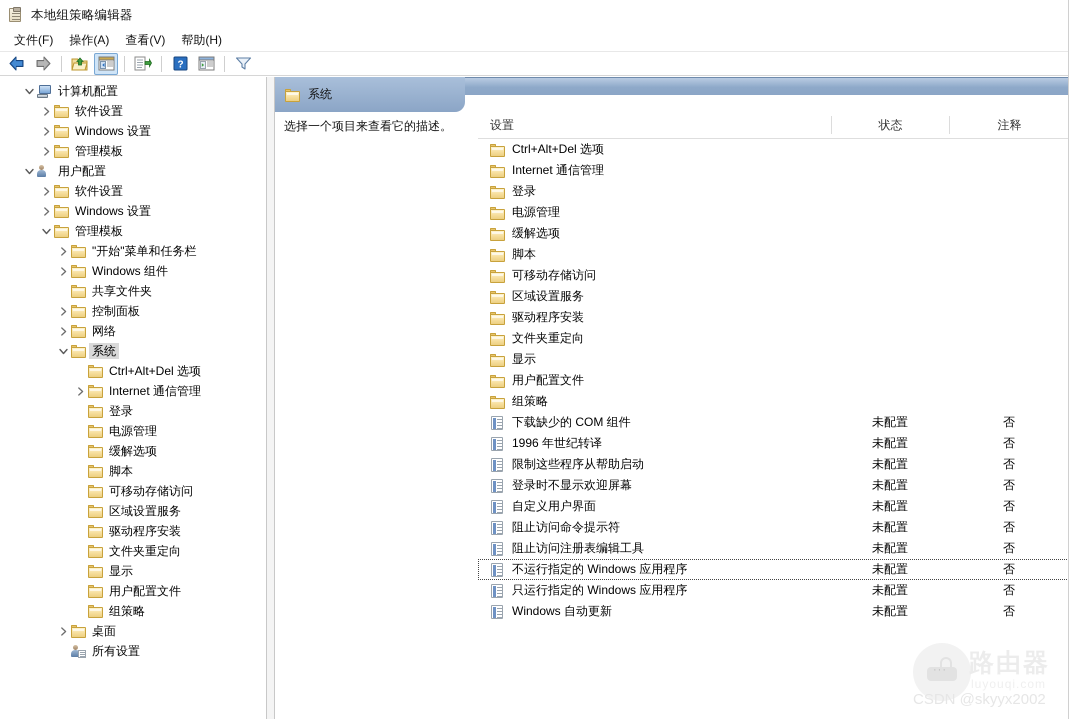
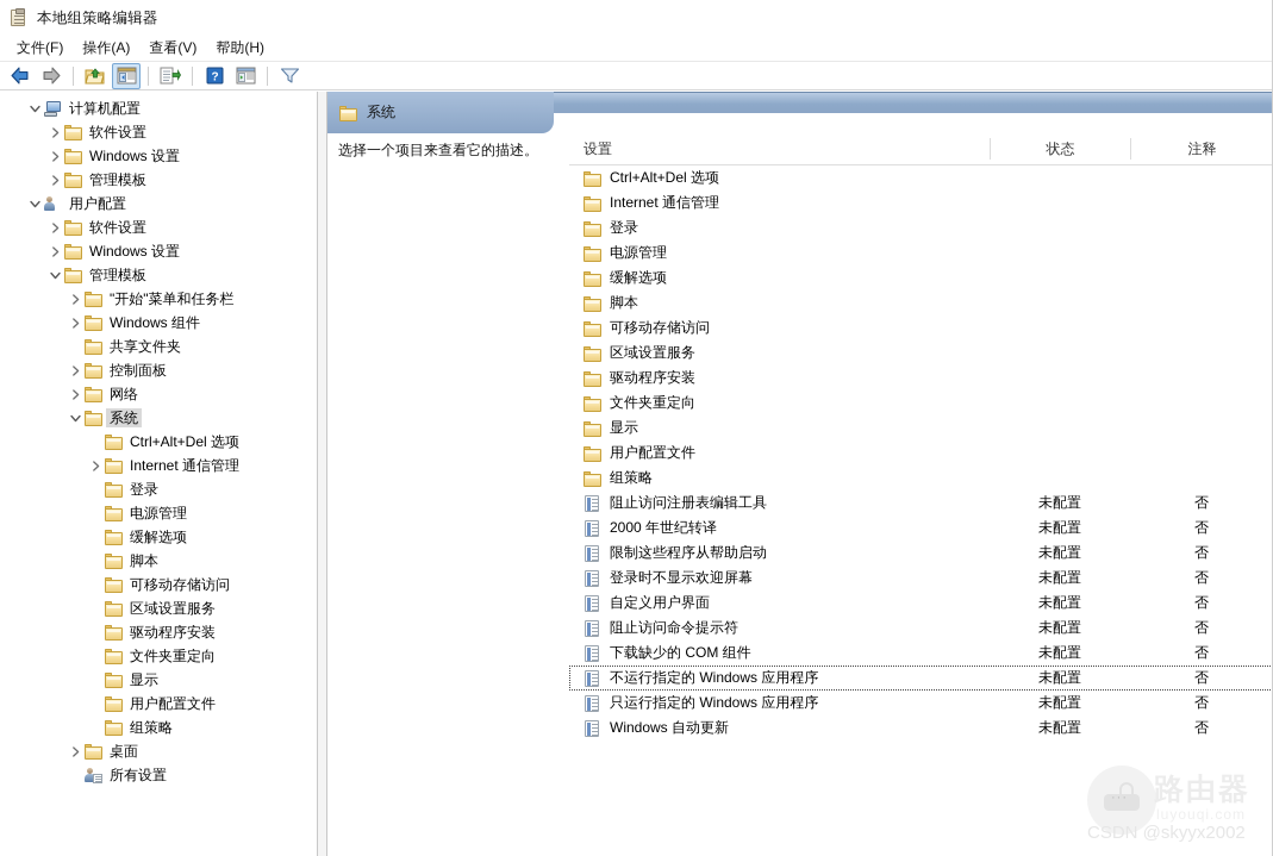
  本地组策略编辑器
  文件(F)
  操作(A)
  查看(V)
  帮助(H)
  ?
  计算机配置
  软件设置
  Windows 设置
  管理模板
  用户配置
  软件设置
  Windows 设置
  管理模板
  "开始"菜单和任务栏
  Windows 组件
  共享文件夹
  控制面板
  网络
  系统
  Ctrl+Alt+Del 选项
  Internet 通信管理
  登录
  电源管理
  缓解选项
  脚本
  可移动存储访问
  区域设置服务
  驱动程序安装
  文件夹重定向
  显示
  用户配置文件
  组策略
  桌面
  所有设置
  系统
  选择一个项目来查看它的描述。
  设置
  状态
  注释
  Ctrl+Alt+Del 选项
  Internet 通信管理
  登录
  电源管理
  缓解选项
  脚本
  可移动存储访问
  区域设置服务
  驱动程序安装
  文件夹重定向
  显示
  用户配置文件
  组策略
- 下载缺少的 COM 组件
+ 阻止访问注册表编辑工具
  未配置
  否
- 1996 年世纪转译
+ 2000 年世纪转译
  未配置
  否
  限制这些程序从帮助启动
  未配置
  否
  登录时不显示欢迎屏幕
  未配置
  否
  自定义用户界面
  未配置
  否
  阻止访问命令提示符
  未配置
  否
- 阻止访问注册表编辑工具
+ 下载缺少的 COM 组件
  未配置
  否
  不运行指定的 Windows 应用程序
  未配置
  否
  只运行指定的 Windows 应用程序
  未配置
  否
  Windows 自动更新
  未配置
  否
  CSDN @skyyx2002
